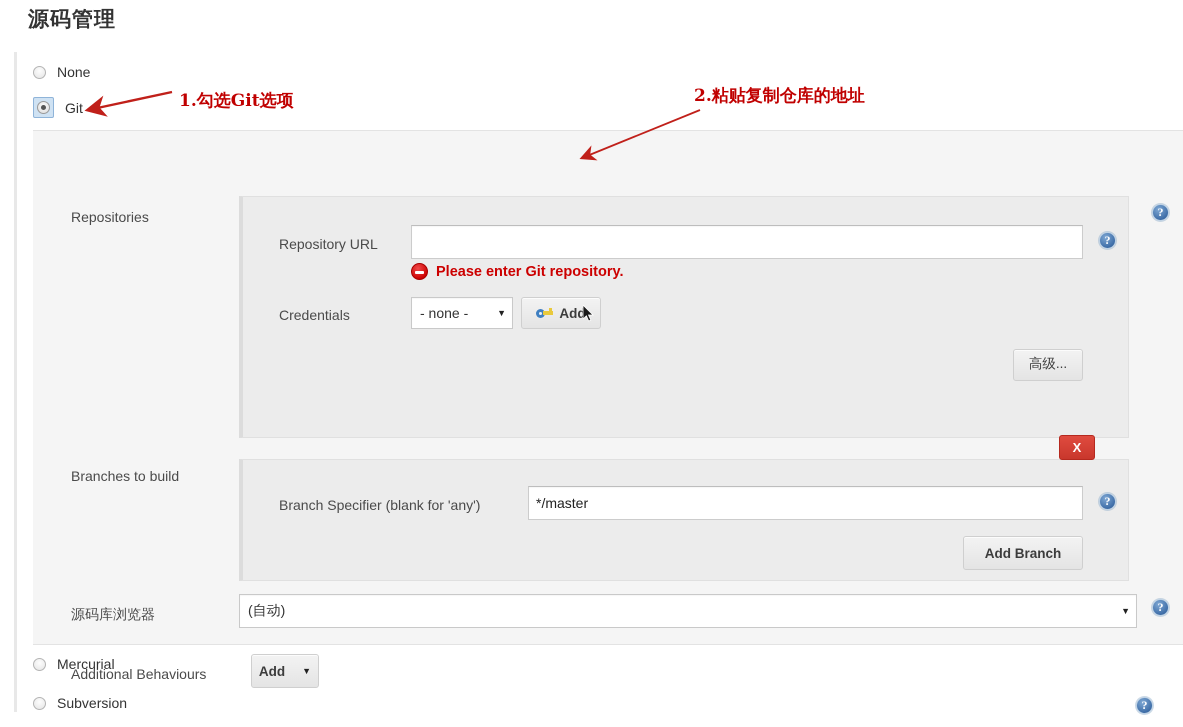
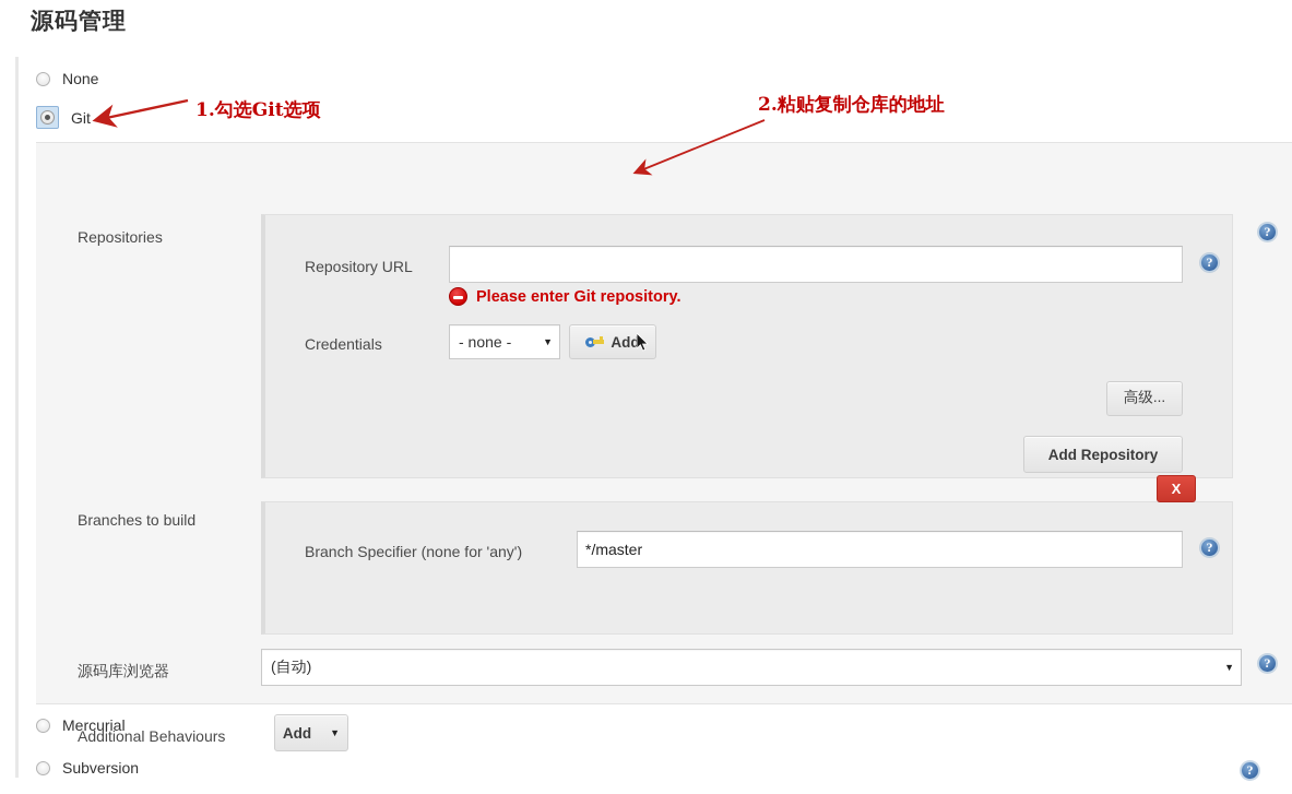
  源码管理
  None
  Git
  Repositories
  Repository URL
  ?
  Please enter Git repository.
  Credentials
  - none -
  ▼
  Add
  高级...
+ Add Repository
  ?
  Branches to build
  X
- Branch Specifier (blank for 'any')
+ Branch Specifier (none for 'any')
  */master
  ?
- Add Branch
  源码库浏览器
  (自动)
  ▼
  ?
  Additional Behaviours
  Add
  ▼
  Mercurial
  Subversion
  ?
  1.勾选Git选项
  2.粘贴复制仓库的地址
